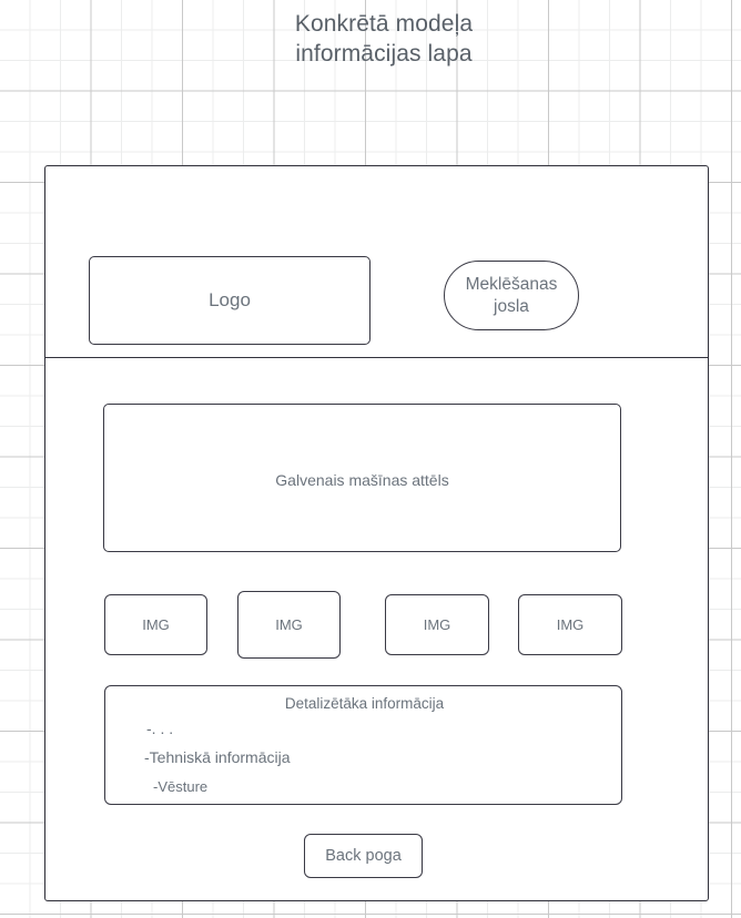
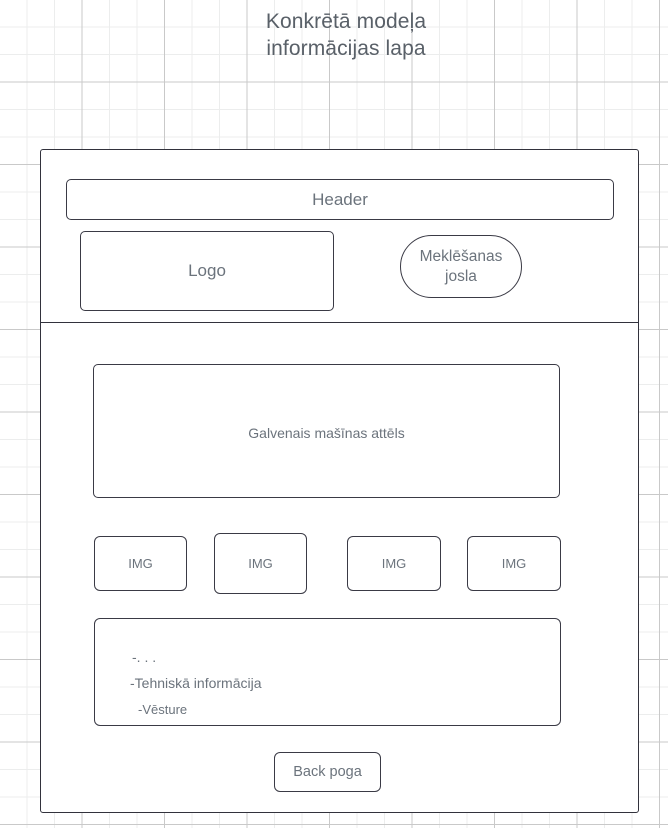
  Konkrētā modeļa informācijas lapa
+ Header
  Logo
  Meklēšanas
  josla
  Galvenais mašīnas attēls
  IMG
  IMG
  IMG
  IMG
- Detalizētāka informācija
  -. . .
  -Tehniskā informācija
  -Vēsture
  Back poga
